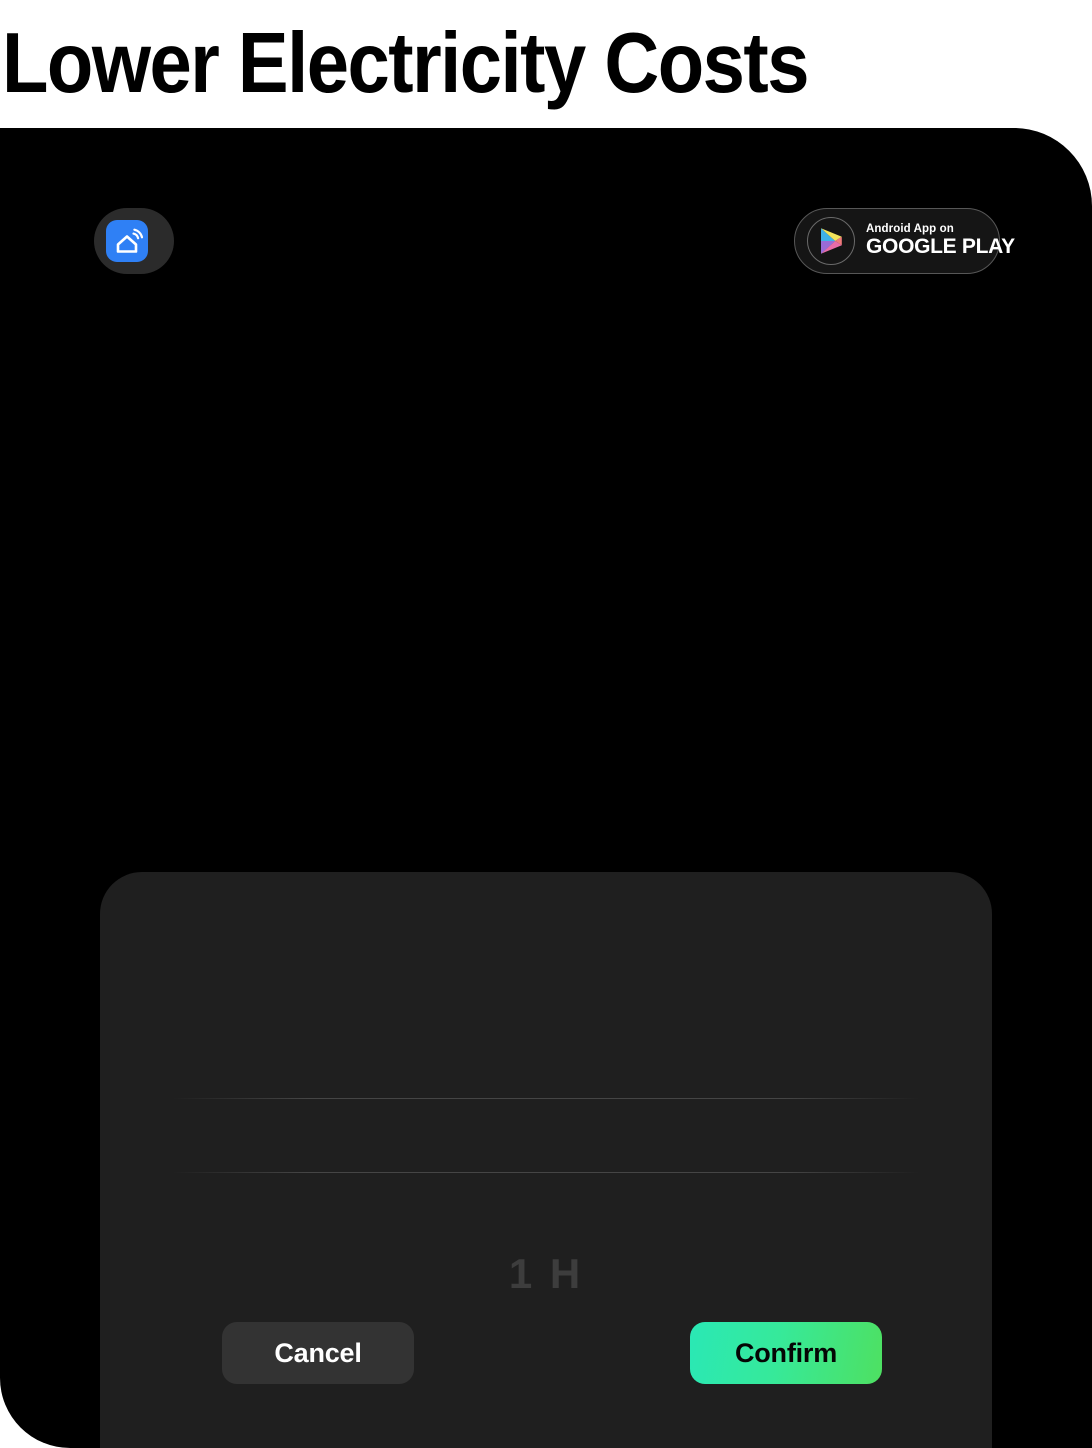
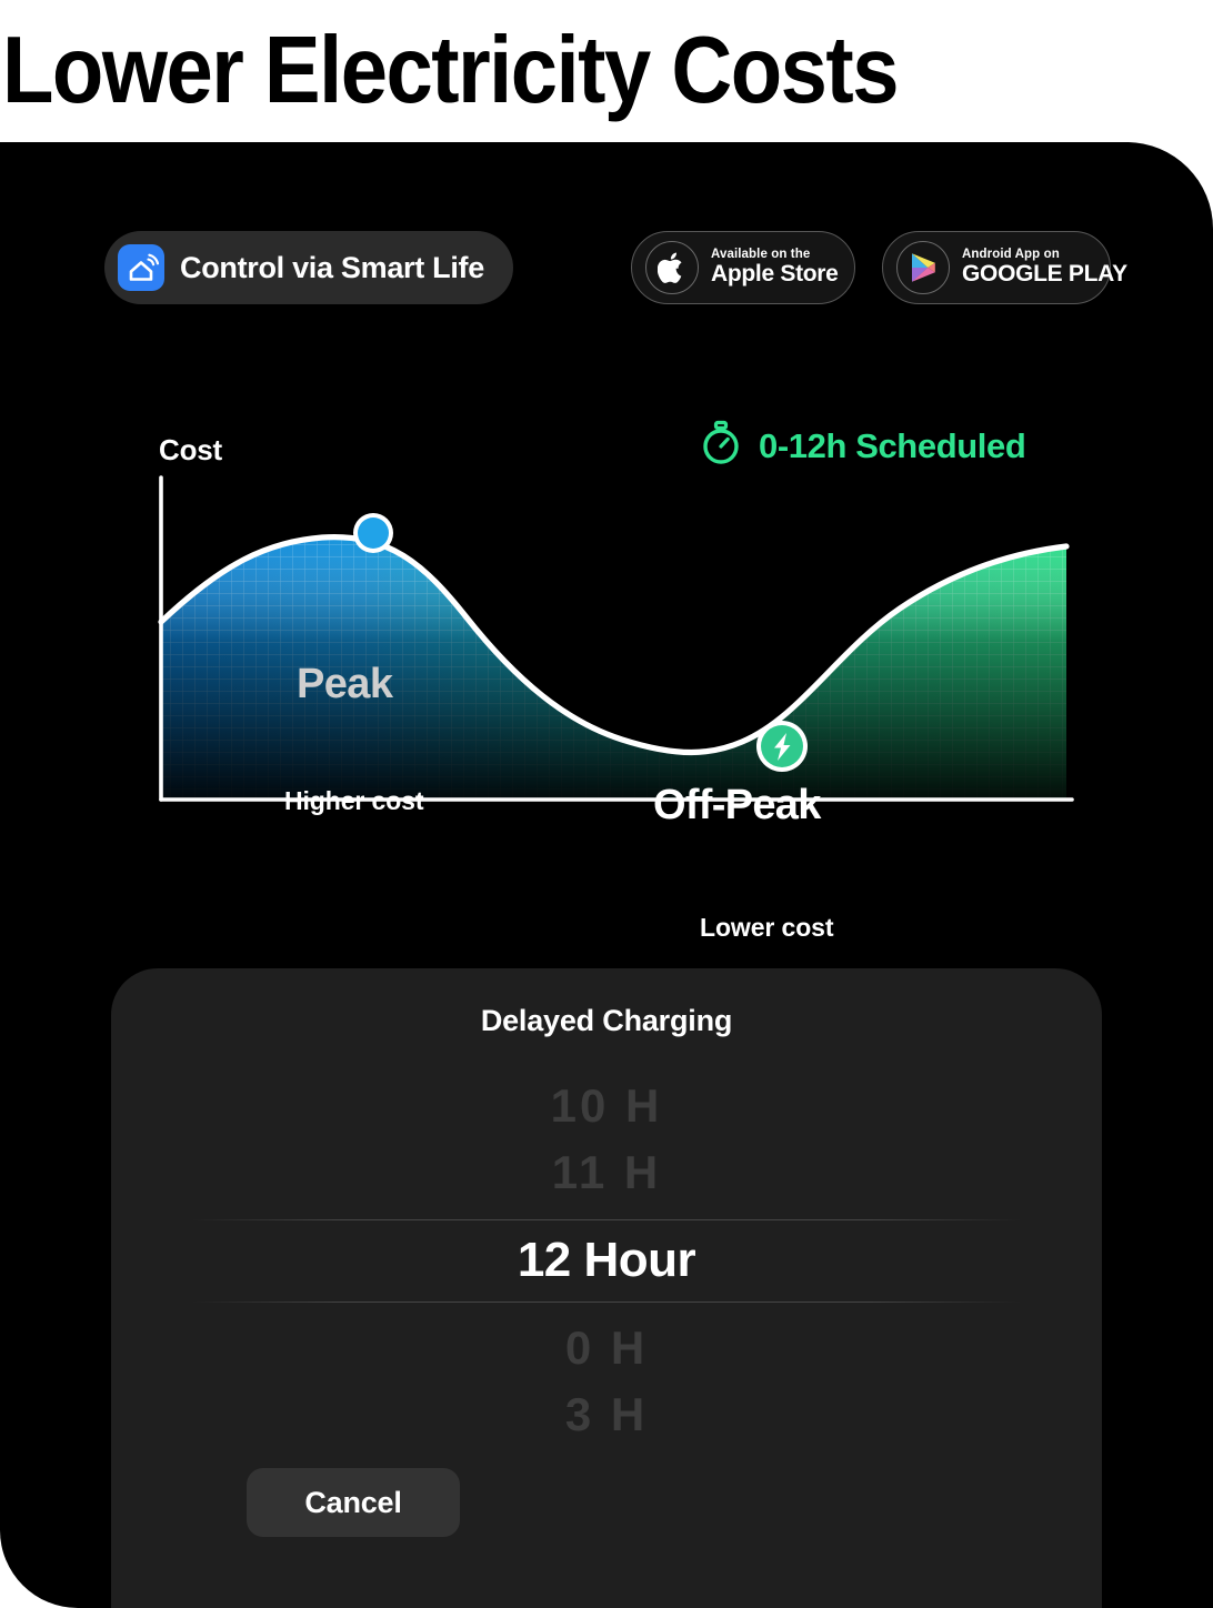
  Lower Electricity Costs
+ Control via Smart Life
+ Available on the
+ Apple Store
  Android App on
  GOOGLE PLAY
+ Cost
+ 0-12h Scheduled
+ Peak
+ Higher cost
+ Off-Peak
+ Lower cost
+ Delayed Charging
+ 10 H
+ 11 H
+ 12 Hour
+ 0 H
- 1 H
+ 3 H
  Cancel
- Confirm
